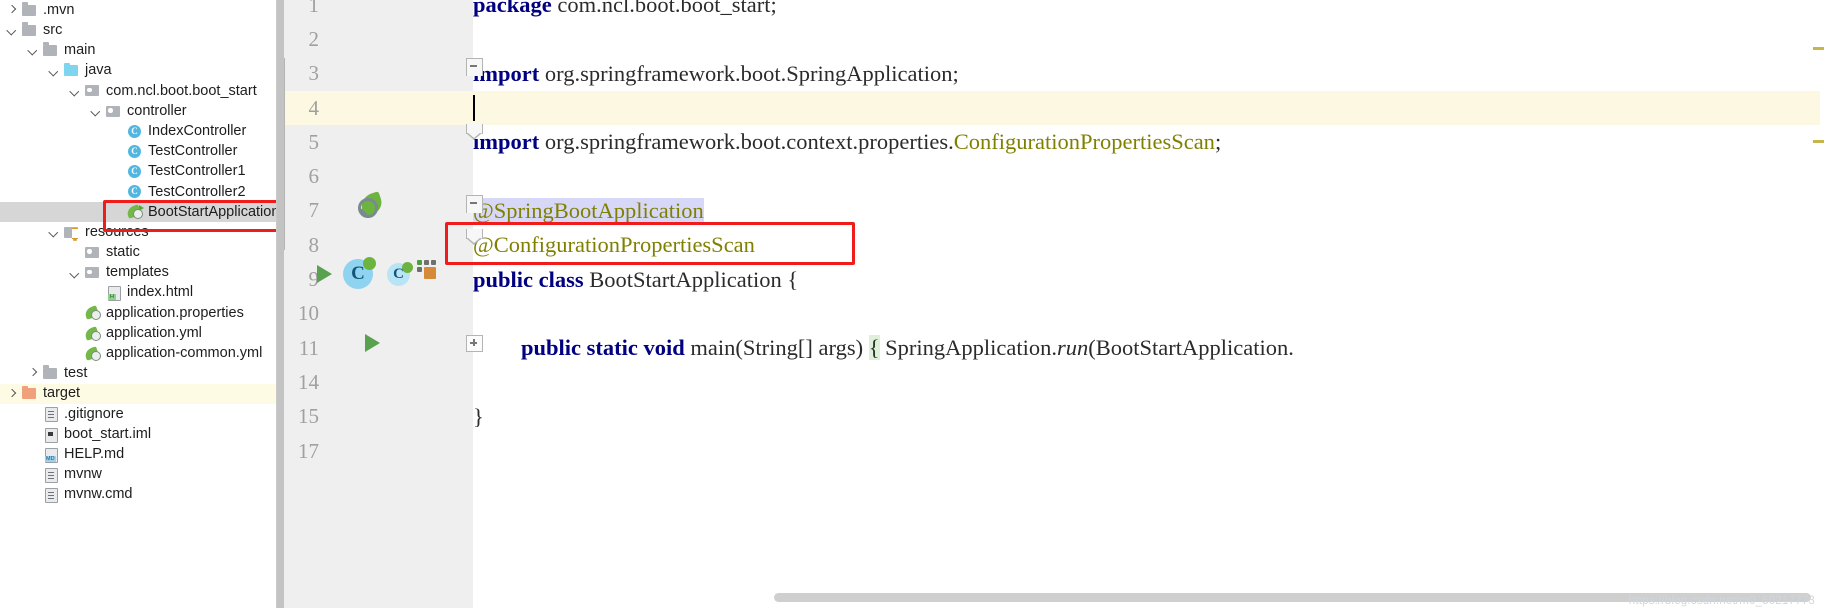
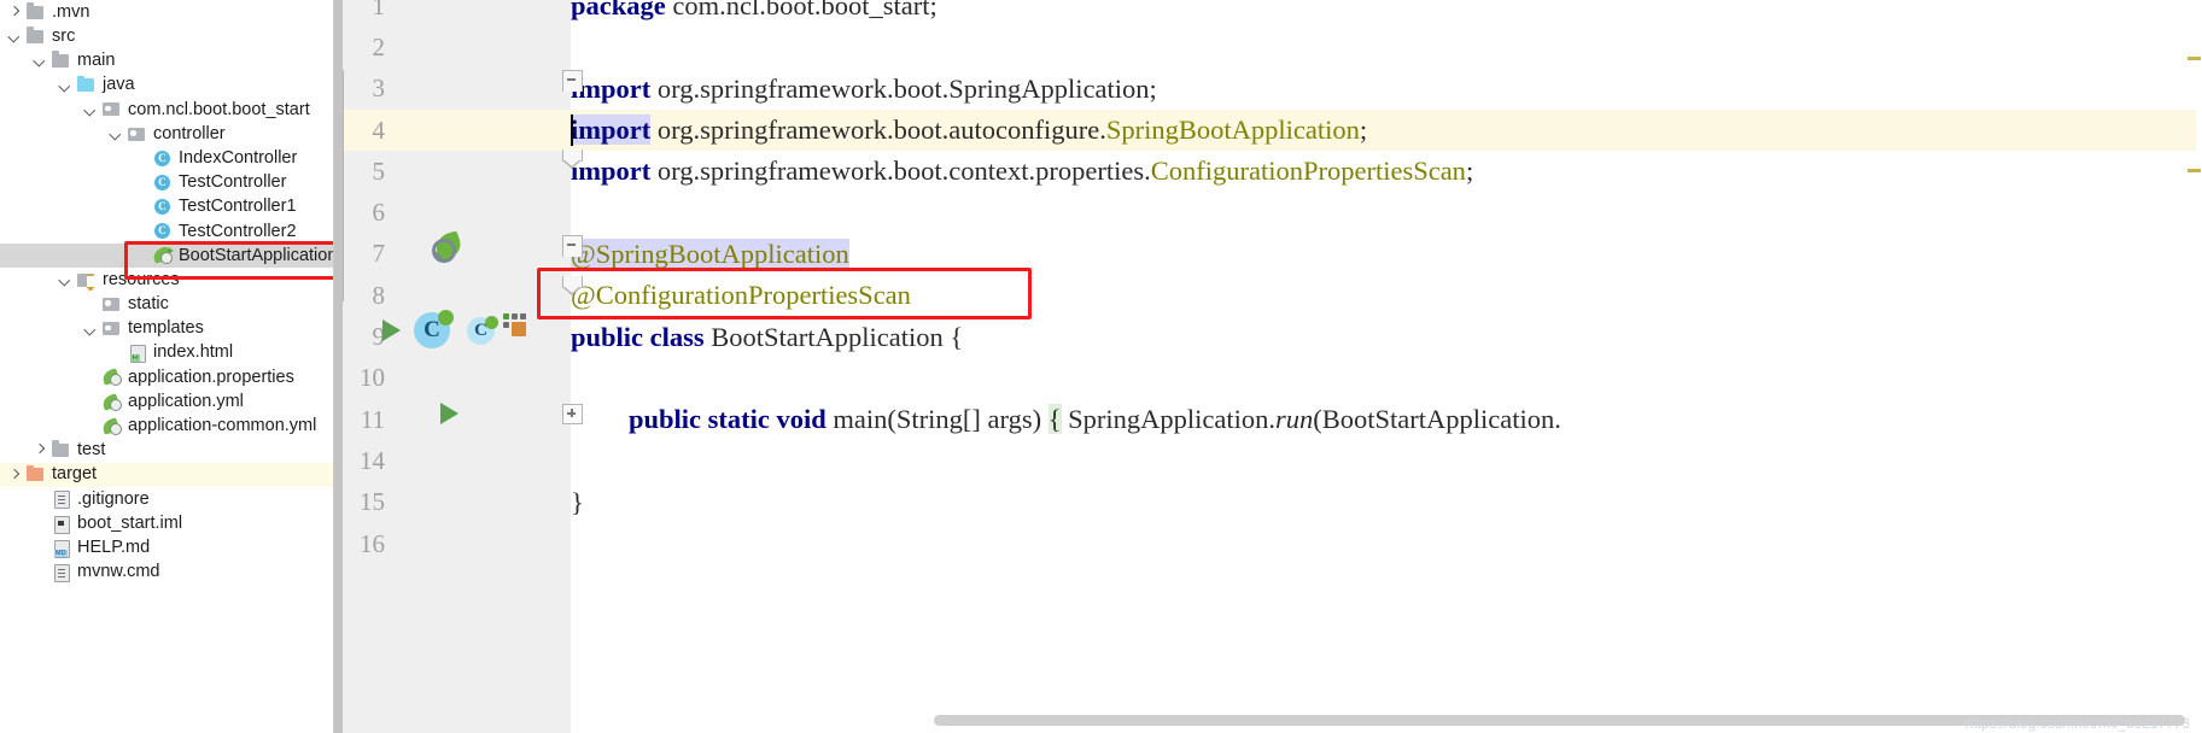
  .mvn
  src
  main
  java
  com.ncl.boot.boot_start
  controller
  C
  IndexController
  C
  TestController
  C
  TestController1
  C
  TestController2
  BootStartApplication
  resources
  static
  templates
  index.html
  application.properties
  application.yml
  application-common.yml
  test
  target
  .gitignore
  boot_start.iml
  HELP.md
- mvnw
  mvnw.cmd
  1
  package com.ncl.boot.boot_start;
  2
  3
  mport org.springframework.boot.SpringApplication;
  4
+ import org.springframework.boot.autoconfigure.SpringBootApplication;
  5
  import org.springframework.boot.context.properties.ConfigurationPropertiesScan;
  6
  7
  @SpringBootApplication
  8
  @ConfigurationPropertiesScan
  9
  public class BootStartApplication {
  10
  11
  public static void main(String[] args) { SpringApplication.run(BootStartApplication.
  14
  15
  }
- 17
+ 16
  C
  C
  https://blog.csdn.net/m0_50217773
